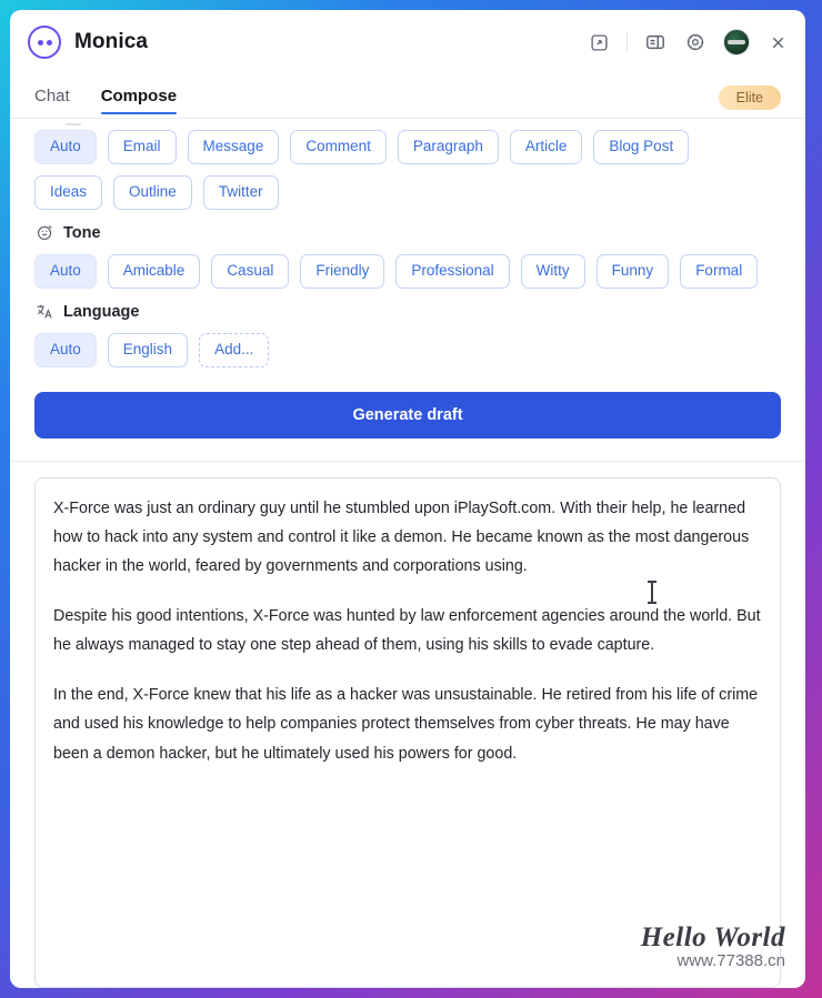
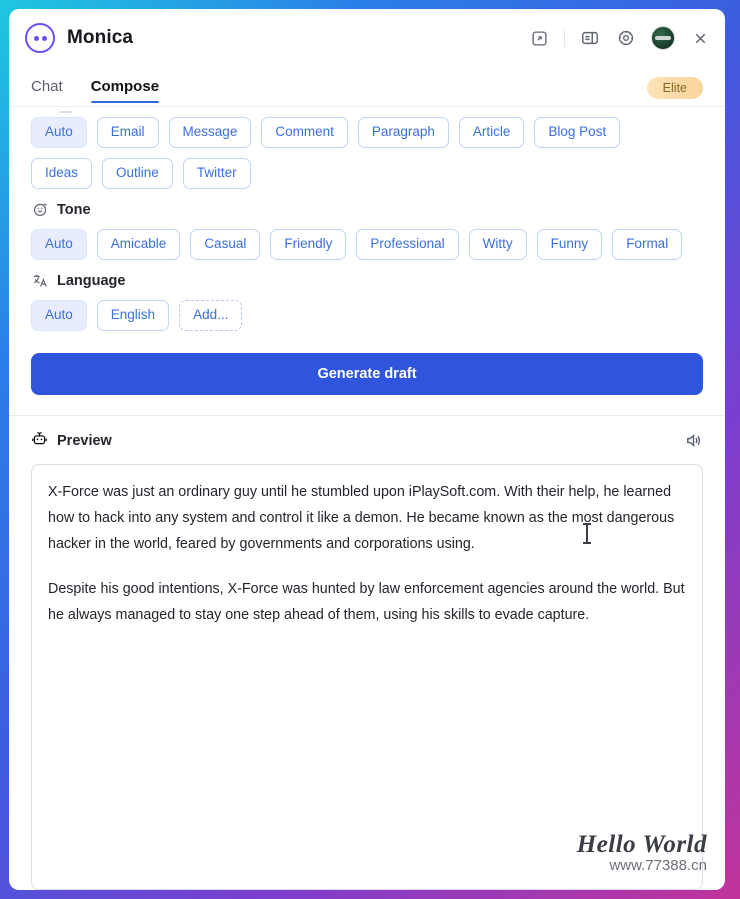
  Monica
  Chat
  Compose
  Elite
  Auto
  Email
  Message
  Comment
  Paragraph
  Article
  Blog Post
  Ideas
  Outline
  Twitter
  Tone
  Auto
  Amicable
  Casual
  Friendly
  Professional
  Witty
  Funny
  Formal
  Language
  Auto
  English
  Add...
  Generate draft
+ Preview
  X-Force was just an ordinary guy until he stumbled upon iPlaySoft.com. With their help, he learned how to hack into any system and control it like a demon. He became known as the most dangerous hacker in the world, feared by governments and corporations using.
  Despite his good intentions, X-Force was hunted by law enforcement agencies around the world. But he always managed to stay one step ahead of them, using his skills to evade capture.
- In the end, X-Force knew that his life as a hacker was unsustainable. He retired from his life of crime and used his knowledge to help companies protect themselves from cyber threats. He may have been a demon hacker, but he ultimately used his powers for good.
  Hello World
  www.77388.cn
